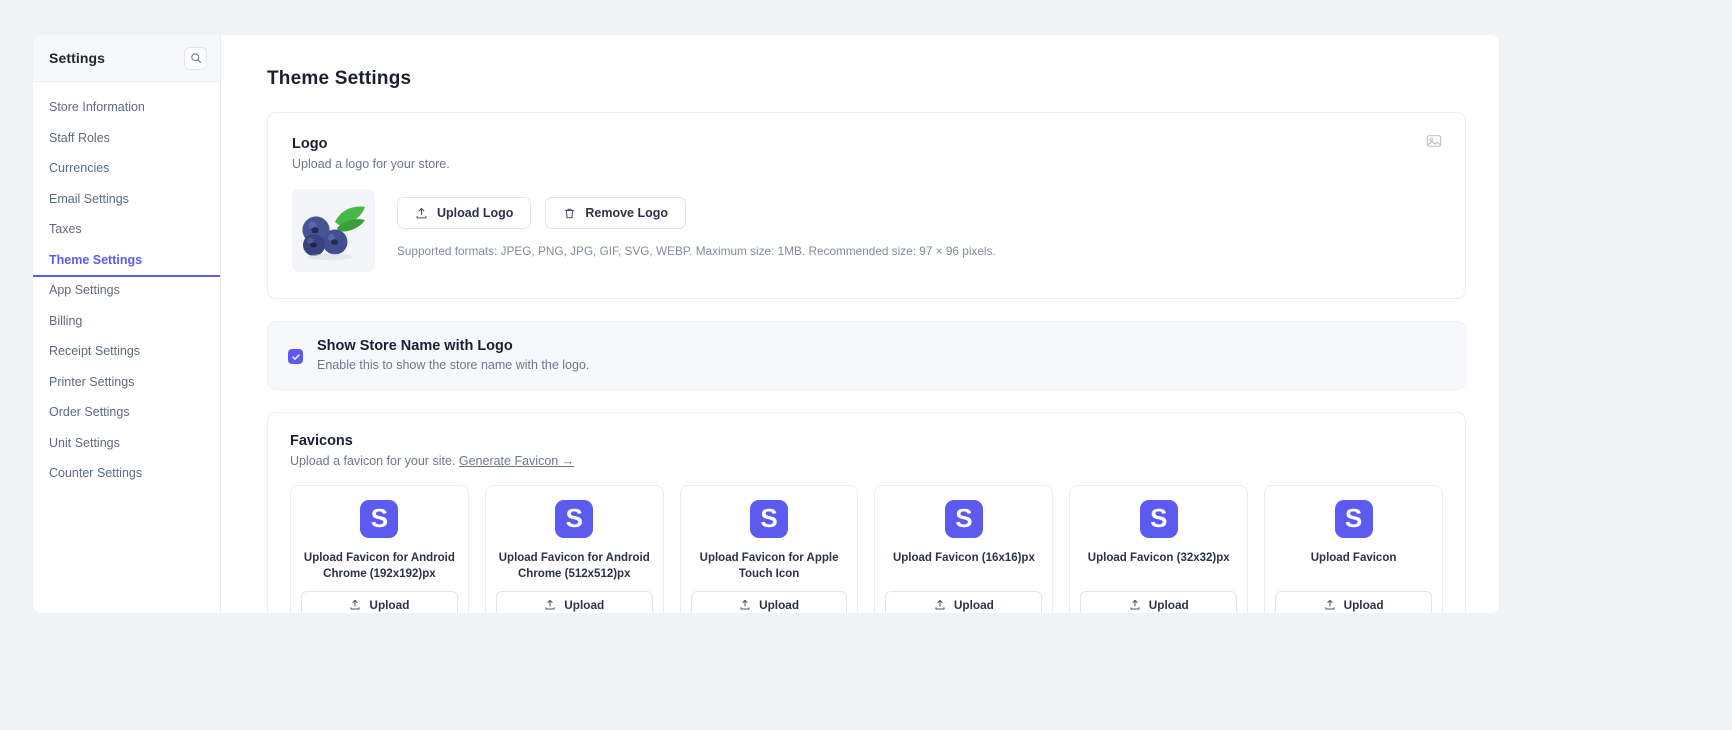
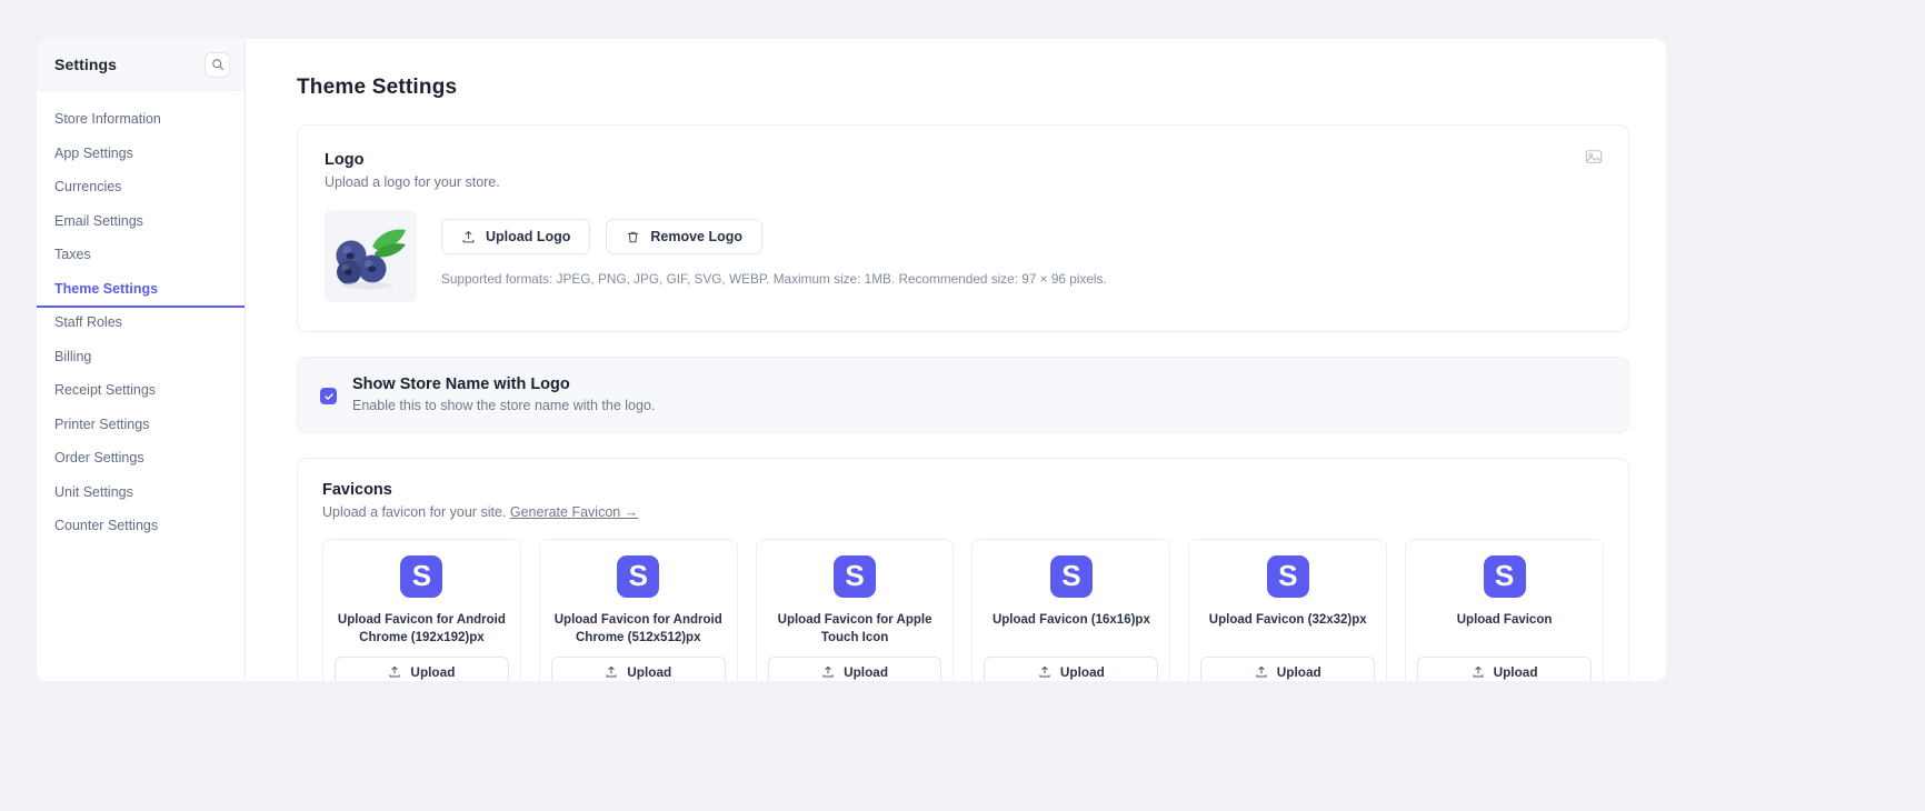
  Settings
  Store Information
- Staff Roles
+ App Settings
  Currencies
  Email Settings
  Taxes
  Theme Settings
- App Settings
+ Staff Roles
  Billing
  Receipt Settings
  Printer Settings
  Order Settings
  Unit Settings
  Counter Settings
  Theme Settings
  Logo
  Upload a logo for your store.
  Upload Logo
  Remove Logo
  Supported formats: JPEG, PNG, JPG, GIF, SVG, WEBP. Maximum size: 1MB. Recommended size: 97 × 96 pixels.
  Show Store Name with Logo
  Enable this to show the store name with the logo.
  Favicons
  Upload a favicon for your site. Generate Favicon →
  S
  Upload Favicon for Android Chrome (192x192)px
  Upload
  S
  Upload Favicon for Android Chrome (512x512)px
  Upload
  S
  Upload Favicon for Apple Touch Icon
  Upload
  S
  Upload Favicon (16x16)px
  Upload
  S
  Upload Favicon (32x32)px
  Upload
  S
  Upload Favicon
  Upload
